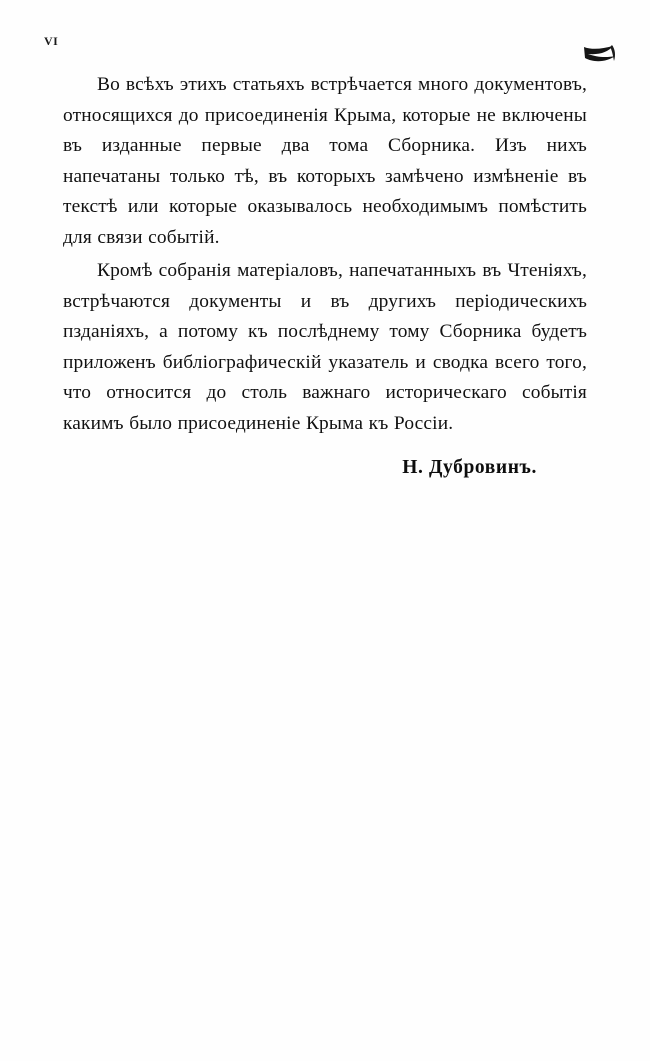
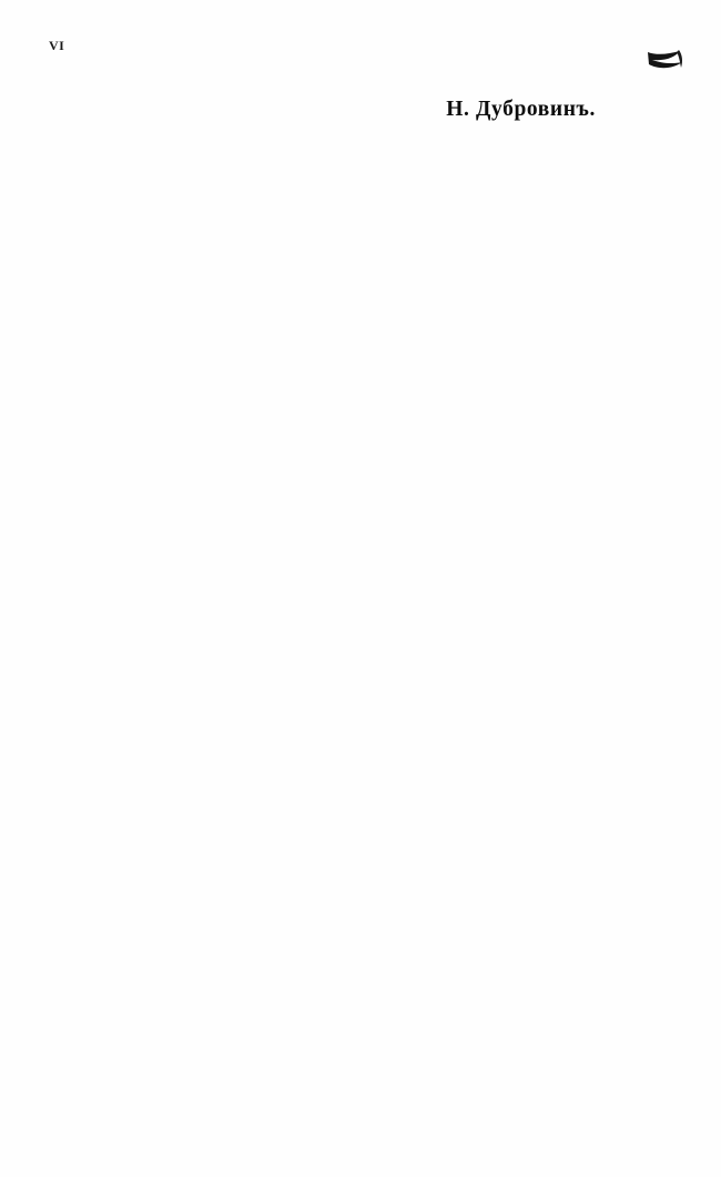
  VI
- Во всѣхъ этихъ статьяхъ встрѣчается много документовъ, относящихся до присоединенія Крыма, которые не включены въ изданные первые два тома Сборника. Изъ нихъ напечатаны только тѣ, въ которыхъ замѣчено измѣненіе въ текстѣ или которые оказывалось необходимымъ помѣстить для связи событій.
- Кромѣ собранія матеріаловъ, напечатанныхъ въ Чтеніяхъ, встрѣчаются документы и въ другихъ періодическихъ пзданіяхъ, а потому къ послѣднему тому Сборника будетъ приложенъ библіографическій указатель и сводка всего того, что относится до столь важнаго историческаго событія какимъ было присоединеніе Крыма къ Россіи.
  Н. Дубровинъ.
